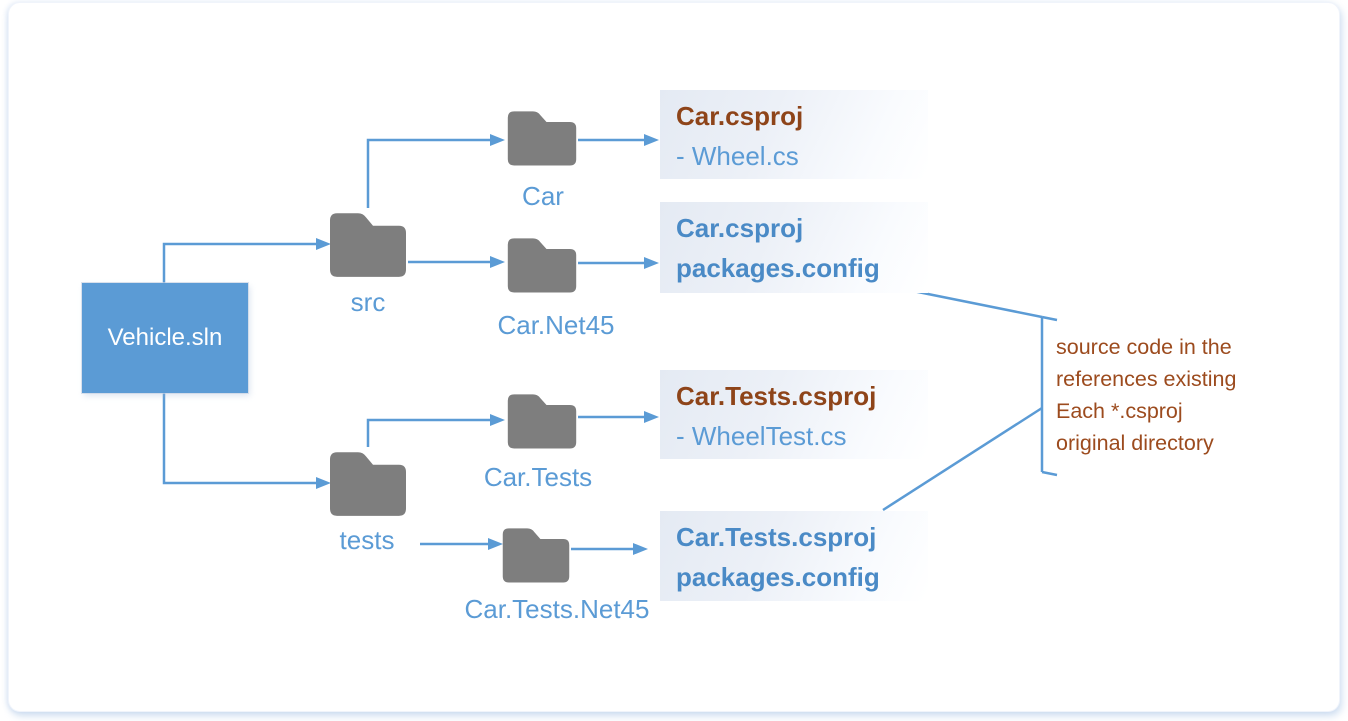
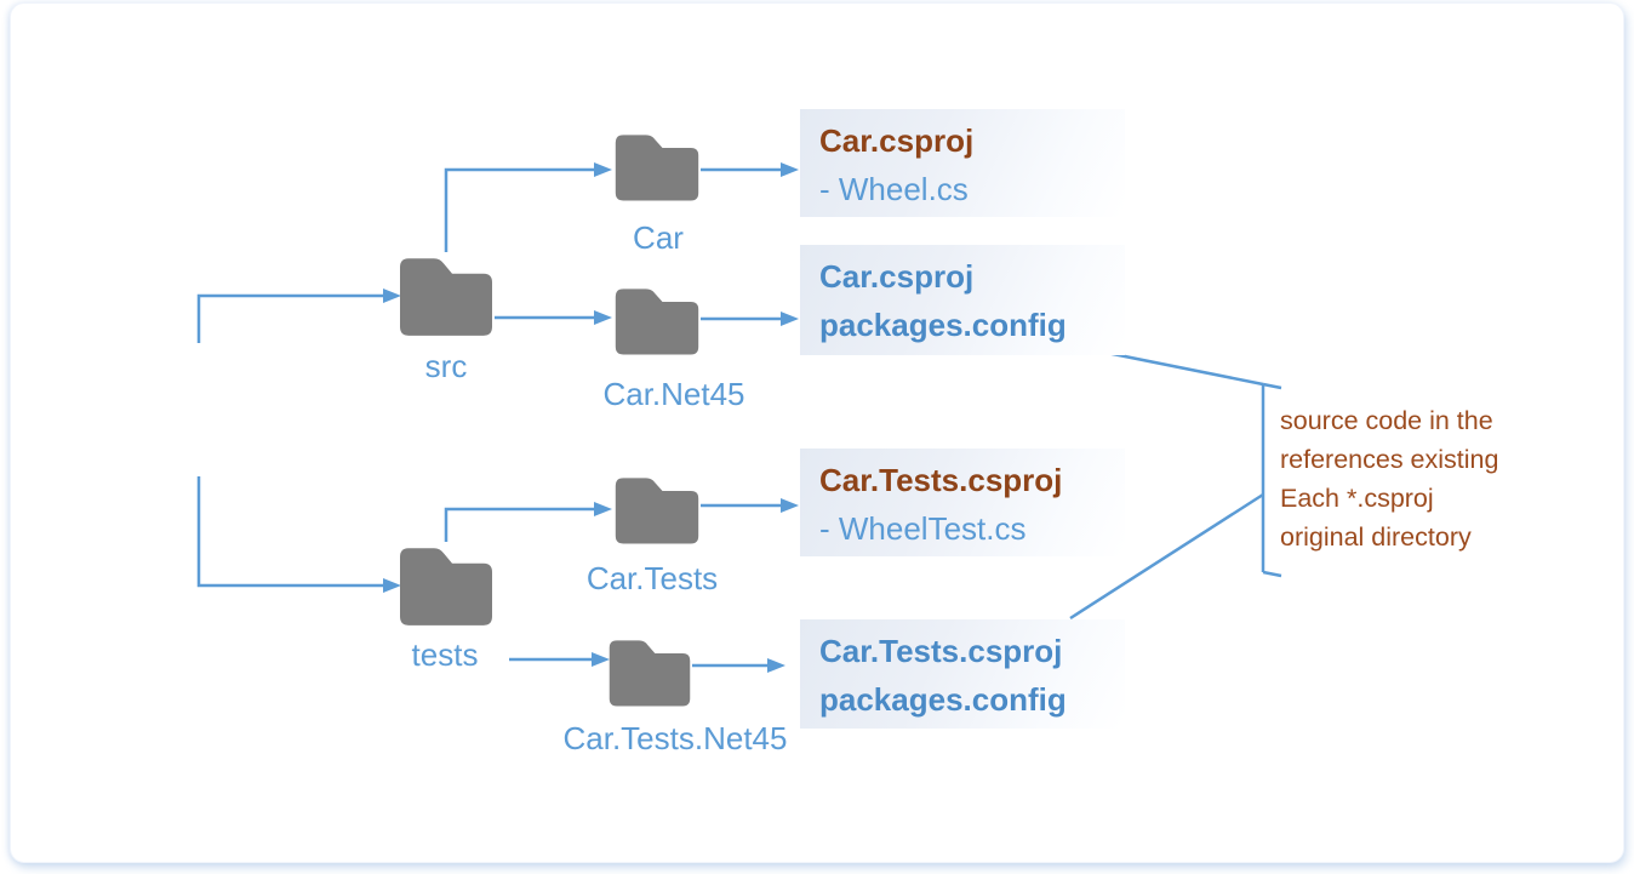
- Vehicle.sln
  src
  Car
  Car.Net45
  tests
  Car.Tests
  Car.Tests.Net45
  Car.csproj
  - Wheel.cs
  Car.csproj
  packages.config
  Car.Tests.csproj
  - WheelTest.cs
  Car.Tests.csproj
  packages.config
  source code in the
  references existing
  Each *.csproj
  original directory
